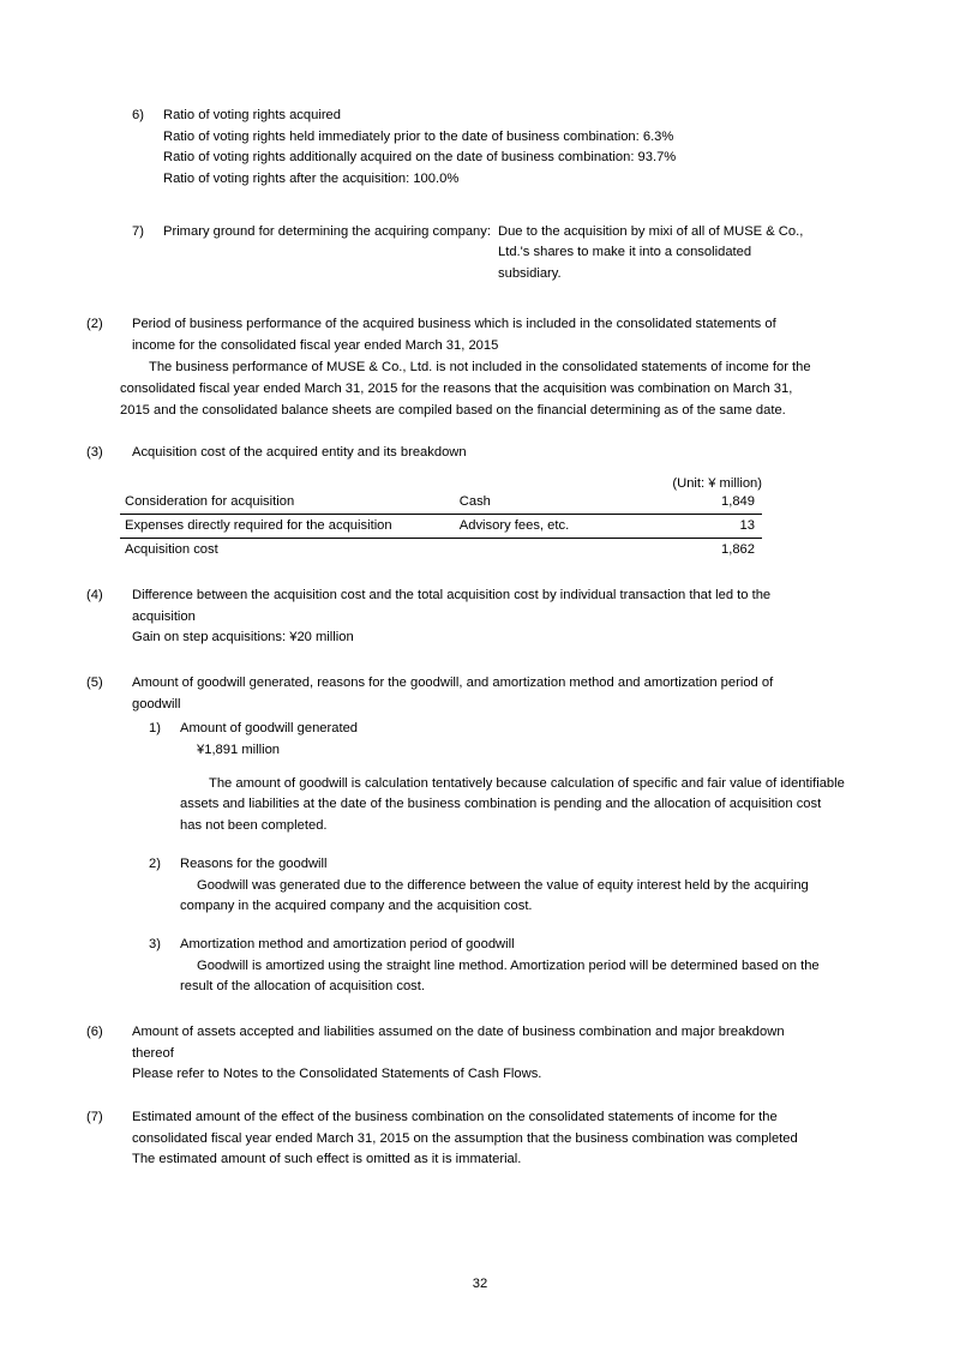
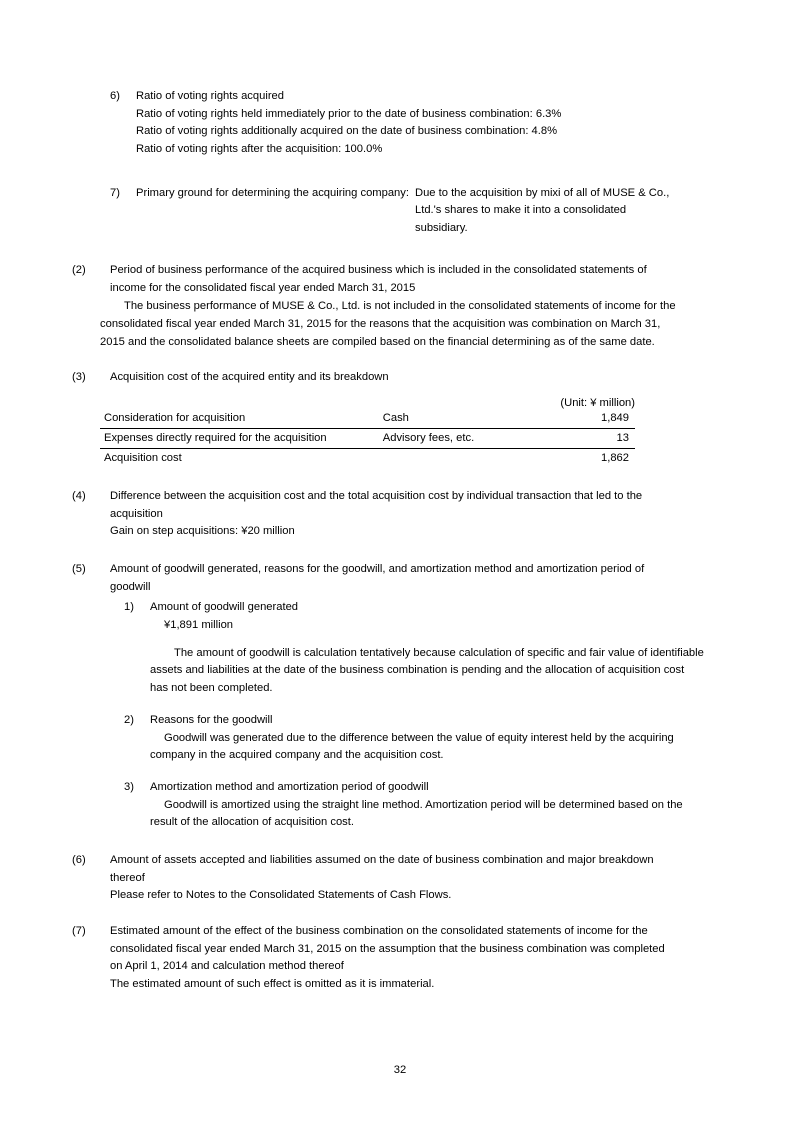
  6)
  Ratio of voting rights acquired
  Ratio of voting rights held immediately prior to the date of business combination: 6.3%
- Ratio of voting rights additionally acquired on the date of business combination: 93.7%
+ Ratio of voting rights additionally acquired on the date of business combination: 4.8%
  Ratio of voting rights after the acquisition: 100.0%
  7)
  Primary ground for determining the acquiring company:
  Due to the acquisition by mixi of all of MUSE & Co.,
  Ltd.'s shares to make it into a consolidated
  subsidiary.
  (2)
  Period of business performance of the acquired business which is included in the consolidated statements of
  income for the consolidated fiscal year ended March 31, 2015
  The business performance of MUSE & Co., Ltd. is not included in the consolidated statements of income for the
  consolidated fiscal year ended March 31, 2015 for the reasons that the acquisition was combination on March 31,
  2015 and the consolidated balance sheets are compiled based on the financial determining as of the same date.
  (3)
  Acquisition cost of the acquired entity and its breakdown
  (Unit: ¥ million)
  Consideration for acquisition	Cash	1,849
  Expenses directly required for the acquisition	Advisory fees, etc.	13
  Acquisition cost		1,862
  (4)
  Difference between the acquisition cost and the total acquisition cost by individual transaction that led to the
  acquisition
  Gain on step acquisitions: ¥20 million
  (5)
  Amount of goodwill generated, reasons for the goodwill, and amortization method and amortization period of
  goodwill
  1)
  Amount of goodwill generated
  ¥1,891 million
  The amount of goodwill is calculation tentatively because calculation of specific and fair value of identifiable
  assets and liabilities at the date of the business combination is pending and the allocation of acquisition cost
  has not been completed.
  2)
  Reasons for the goodwill
  Goodwill was generated due to the difference between the value of equity interest held by the acquiring
  company in the acquired company and the acquisition cost.
  3)
  Amortization method and amortization period of goodwill
  Goodwill is amortized using the straight line method. Amortization period will be determined based on the
  result of the allocation of acquisition cost.
  (6)
  Amount of assets accepted and liabilities assumed on the date of business combination and major breakdown
  thereof
  Please refer to Notes to the Consolidated Statements of Cash Flows.
  (7)
  Estimated amount of the effect of the business combination on the consolidated statements of income for the
  consolidated fiscal year ended March 31, 2015 on the assumption that the business combination was completed
+ on April 1, 2014 and calculation method thereof
  The estimated amount of such effect is omitted as it is immaterial.
  32
